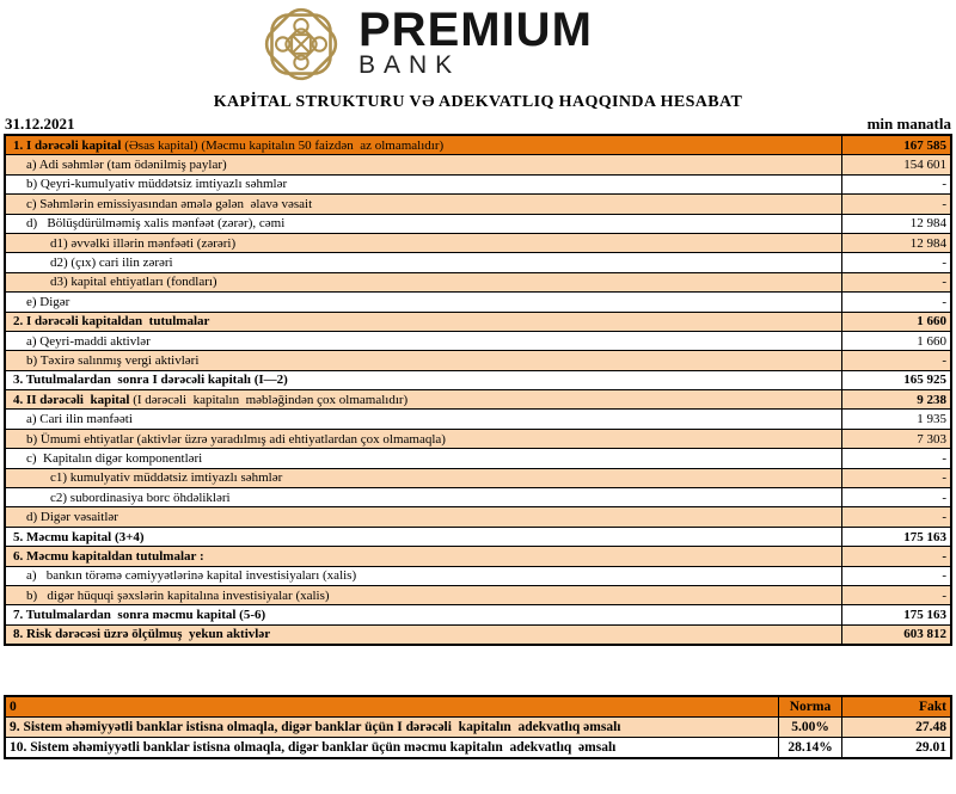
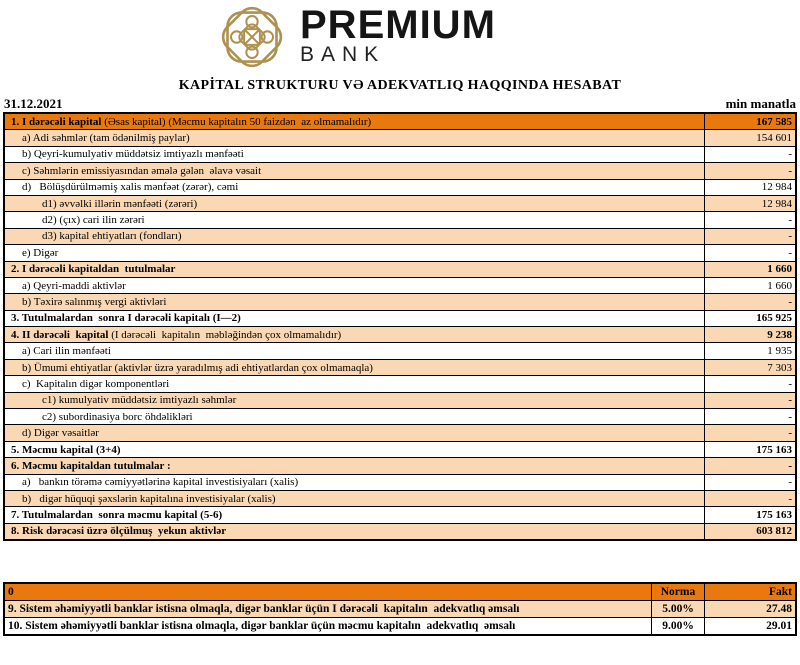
  PREMIUM
  BANK
  KAPİTAL STRUKTURU VƏ ADEKVATLIQ HAQQINDA HESABAT
  31.12.2021
  min manatla
  1. I dərəcəli kapital (Əsas kapital) (Məcmu kapitalın 50 faizdən az olmamalıdır)	167 585
  a) Adi səhmlər (tam ödənilmiş paylar)	154 601
- b) Qeyri-kumulyativ müddətsiz imtiyazlı səhmlər	-
+ b) Qeyri-kumulyativ müddətsiz imtiyazlı mənfəəti	-
  c) Səhmlərin emissiyasından əmələ gələn əlavə vəsait	-
  d) Bölüşdürülməmiş xalis mənfəət (zərər), cəmi	12 984
  d1) əvvəlki illərin mənfəəti (zərəri)	12 984
  d2) (çıx) cari ilin zərəri	-
  d3) kapital ehtiyatları (fondları)	-
  e) Digər	-
  2. I dərəcəli kapitaldan tutulmalar	1 660
  a) Qeyri-maddi aktivlər	1 660
  b) Təxirə salınmış vergi aktivləri	-
  3. Tutulmalardan sonra I dərəcəli kapitalı (I—2)	165 925
  4. II dərəcəli kapital (I dərəcəli kapitalın məbləğindən çox olmamalıdır)	9 238
  a) Cari ilin mənfəəti	1 935
  b) Ümumi ehtiyatlar (aktivlər üzrə yaradılmış adi ehtiyatlardan çox olmamaqla)	7 303
  c) Kapitalın digər komponentləri	-
  c1) kumulyativ müddətsiz imtiyazlı səhmlər	-
  c2) subordinasiya borc öhdəlikləri	-
  d) Digər vəsaitlər	-
  5. Məcmu kapital (3+4)	175 163
  6. Məcmu kapitaldan tutulmalar :	-
  a) bankın törəmə cəmiyyətlərinə kapital investisiyaları (xalis)	-
  b) digər hüquqi şəxslərin kapitalına investisiyalar (xalis)	-
  7. Tutulmalardan sonra məcmu kapital (5-6)	175 163
  8. Risk dərəcəsi üzrə ölçülmuş yekun aktivlər	603 812
  0	Norma	Fakt
  9. Sistem əhəmiyyətli banklar istisna olmaqla, digər banklar üçün I dərəcəli kapitalın adekvatlıq əmsalı	5.00%	27.48
- 10. Sistem əhəmiyyətli banklar istisna olmaqla, digər banklar üçün məcmu kapitalın adekvatlıq əmsalı	28.14%	29.01
+ 10. Sistem əhəmiyyətli banklar istisna olmaqla, digər banklar üçün məcmu kapitalın adekvatlıq əmsalı	9.00%	29.01
